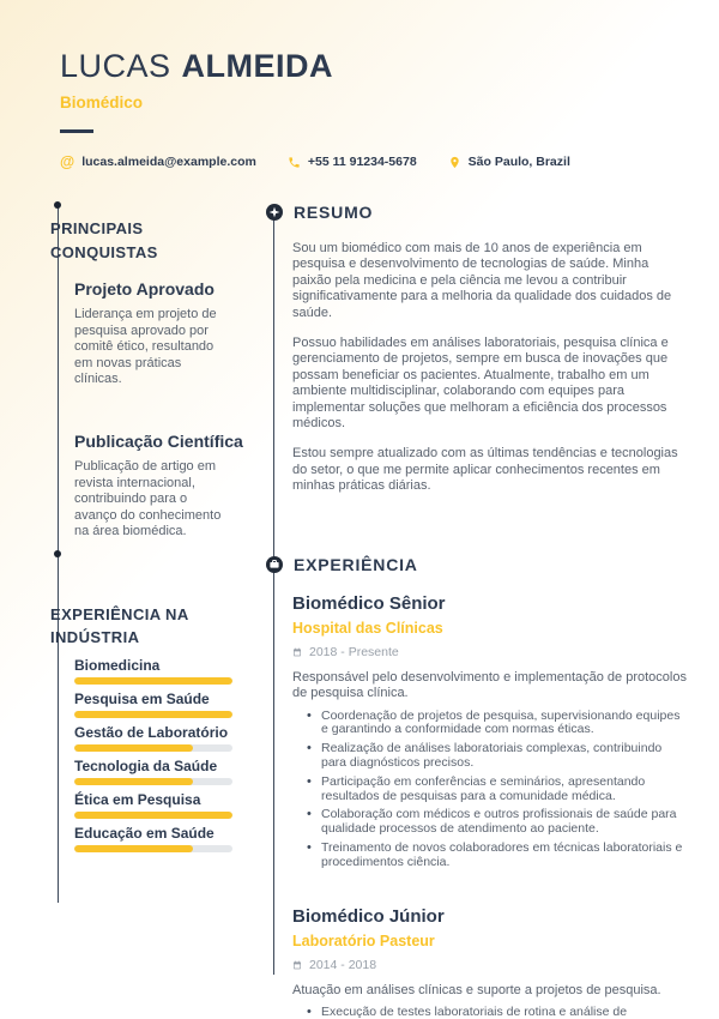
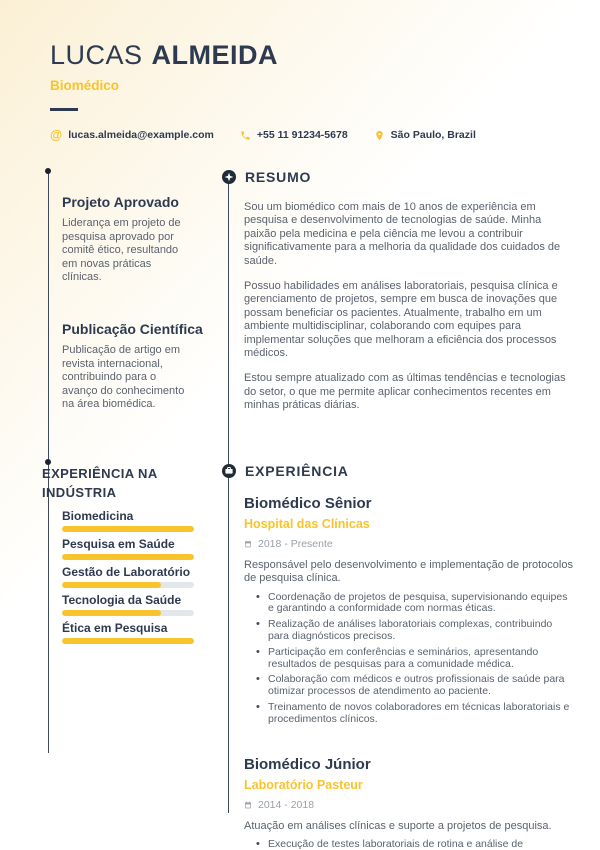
  LUCAS ALMEIDA
  Biomédico
  @
  lucas.almeida@example.com
  +55 11 91234-5678
  São Paulo, Brazil
- PRINCIPAIS CONQUISTAS
  Projeto Aprovado
  Liderança em projeto de pesquisa aprovado por comitê ético, resultando em novas práticas clínicas.
  Publicação Científica
  Publicação de artigo em revista internacional, contribuindo para o avanço do conhecimento na área biomédica.
  EXPERIÊNCIA NA INDÚSTRIA
  Biomedicina
  Pesquisa em Saúde
  Gestão de Laboratório
  Tecnologia da Saúde
  Ética em Pesquisa
- Educação em Saúde
  RESUMO
  Sou um biomédico com mais de 10 anos de experiência em pesquisa e desenvolvimento de tecnologias de saúde. Minha paixão pela medicina e pela ciência me levou a contribuir significativamente para a melhoria da qualidade dos cuidados de saúde.
  Possuo habilidades em análises laboratoriais, pesquisa clínica e gerenciamento de projetos, sempre em busca de inovações que possam beneficiar os pacientes. Atualmente, trabalho em um ambiente multidisciplinar, colaborando com equipes para implementar soluções que melhoram a eficiência dos processos médicos.
  Estou sempre atualizado com as últimas tendências e tecnologias do setor, o que me permite aplicar conhecimentos recentes em minhas práticas diárias.
  EXPERIÊNCIA
  Biomédico Sênior
  Hospital das Clínicas
  2018 - Presente
  Responsável pelo desenvolvimento e implementação de protocolos de pesquisa clínica.
  Coordenação de projetos de pesquisa, supervisionando equipes e garantindo a conformidade com normas éticas.
  Realização de análises laboratoriais complexas, contribuindo para diagnósticos precisos.
  Participação em conferências e seminários, apresentando resultados de pesquisas para a comunidade médica.
- Colaboração com médicos e outros profissionais de saúde para qualidade processos de atendimento ao paciente.
+ Colaboração com médicos e outros profissionais de saúde para otimizar processos de atendimento ao paciente.
- Treinamento de novos colaboradores em técnicas laboratoriais e procedimentos ciência.
+ Treinamento de novos colaboradores em técnicas laboratoriais e procedimentos clínicos.
  Biomédico Júnior
  Laboratório Pasteur
  2014 - 2018
  Atuação em análises clínicas e suporte a projetos de pesquisa.
  Execução de testes laboratoriais de rotina e análise de
